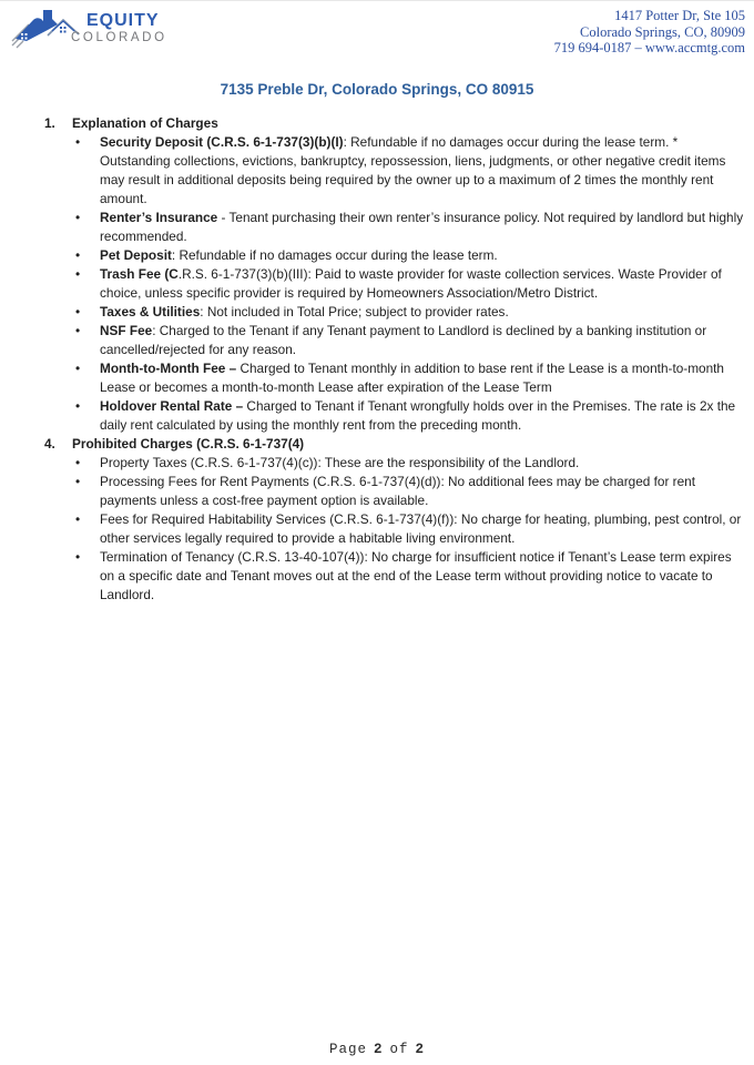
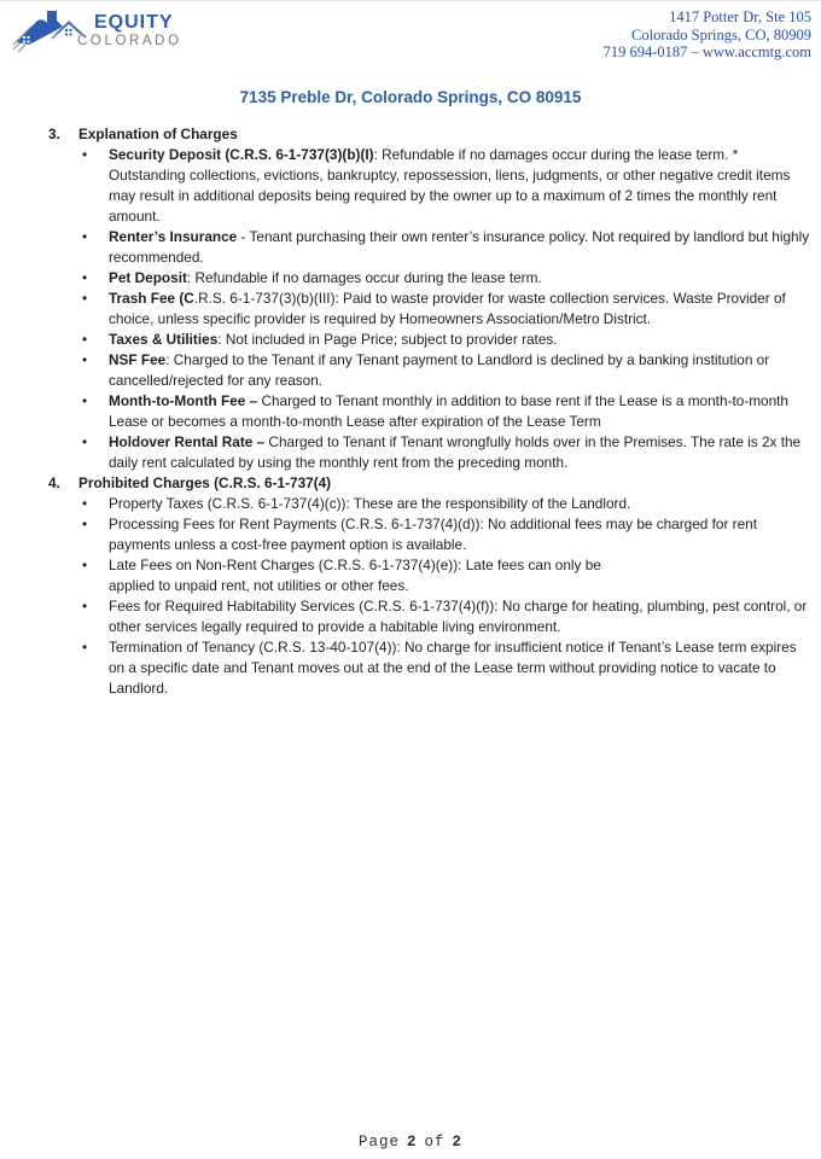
  EQUITY
  COLORADO
  1417 Potter Dr, Ste 105
  Colorado Springs, CO, 80909
  719 694-0187 – www.accmtg.com
  7135 Preble Dr, Colorado Springs, CO 80915
- 1.
+ 3.
  Explanation of Charges
  Security Deposit (C.R.S. 6-1-737(3)(b)(I): Refundable if no damages occur during the lease term. * Outstanding collections, evictions, bankruptcy, repossession, liens, judgments, or other negative credit items may result in additional deposits being required by the owner up to a maximum of 2 times the monthly rent amount.
  Renter’s Insurance - Tenant purchasing their own renter’s insurance policy. Not required by landlord but highly recommended.
  Pet Deposit: Refundable if no damages occur during the lease term.
  Trash Fee (C.R.S. 6-1-737(3)(b)(III): Paid to waste provider for waste collection services. Waste Provider of choice, unless specific provider is required by Homeowners Association/Metro District.
- Taxes & Utilities: Not included in Total Price; subject to provider rates.
+ Taxes & Utilities: Not included in Page Price; subject to provider rates.
  NSF Fee: Charged to the Tenant if any Tenant payment to Landlord is declined by a banking institution or cancelled/rejected for any reason.
  Month-to-Month Fee – Charged to Tenant monthly in addition to base rent if the Lease is a month-to-month Lease or becomes a month-to-month Lease after expiration of the Lease Term
  Holdover Rental Rate – Charged to Tenant if Tenant wrongfully holds over in the Premises. The rate is 2x the daily rent calculated by using the monthly rent from the preceding month.
  4.
  Prohibited Charges (C.R.S. 6-1-737(4)
  Property Taxes (C.R.S. 6-1-737(4)(c)): These are the responsibility of the Landlord.
  Processing Fees for Rent Payments (C.R.S. 6-1-737(4)(d)): No additional fees may be charged for rent payments unless a cost-free payment option is available.
+ Late Fees on Non-Rent Charges (C.R.S. 6-1-737(4)(e)): Late fees can only be
+ applied to unpaid rent, not utilities or other fees.
  Fees for Required Habitability Services (C.R.S. 6-1-737(4)(f)): No charge for heating, plumbing, pest control, or other services legally required to provide a habitable living environment.
  Termination of Tenancy (C.R.S. 13-40-107(4)): No charge for insufficient notice if Tenant’s Lease term expires on a specific date and Tenant moves out at the end of the Lease term without providing notice to vacate to Landlord.
  Page 2 of 2
